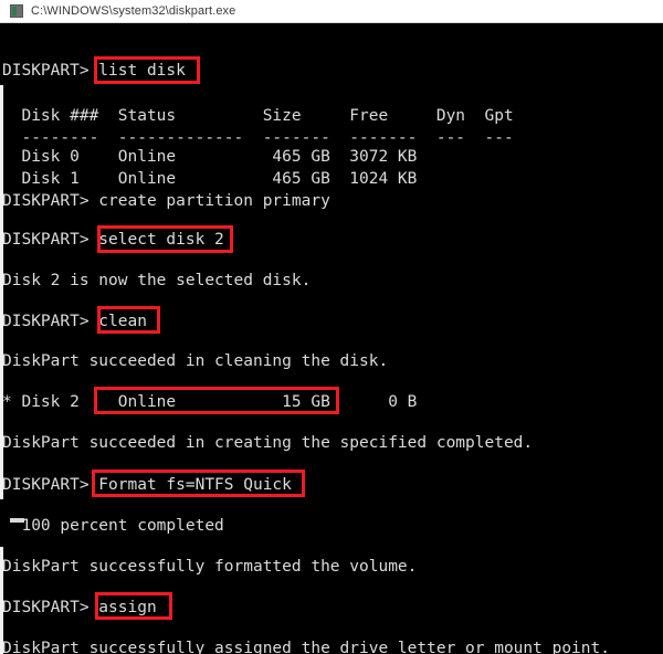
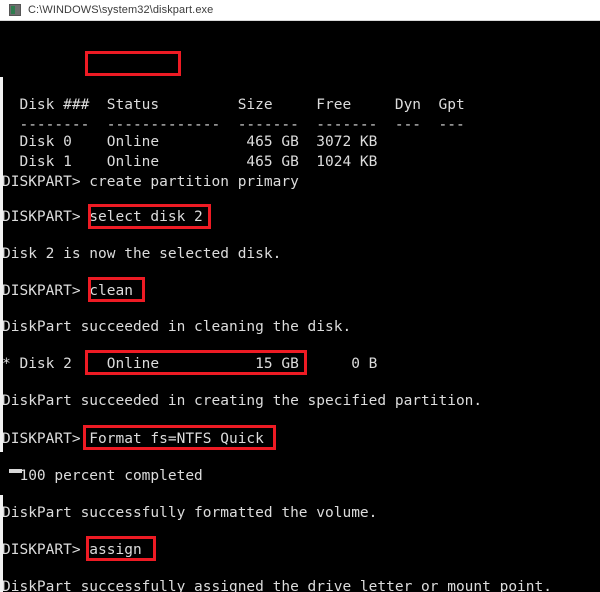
  C:\WINDOWS\system32\diskpart.exe
- DISKPART> list disk
  Disk ### Status Size Free Dyn Gpt
  -------- ------------- ------- ------- --- ---
  Disk 0 Online 465 GB 3072 KB
  Disk 1 Online 465 GB 1024 KB
  DISKPART> create partition primary
  DISKPART> select disk 2
  Disk 2 is now the selected disk.
  DISKPART> clean
  DiskPart succeeded in cleaning the disk.
  * Disk 2 Online 15 GB 0 B
- DiskPart succeeded in creating the specified completed.
+ DiskPart succeeded in creating the specified partition.
  DISKPART> Format fs=NTFS Quick
  100 percent completed
  DiskPart successfully formatted the volume.
  DISKPART> assign
  DiskPart successfully assigned the drive letter or mount point.
